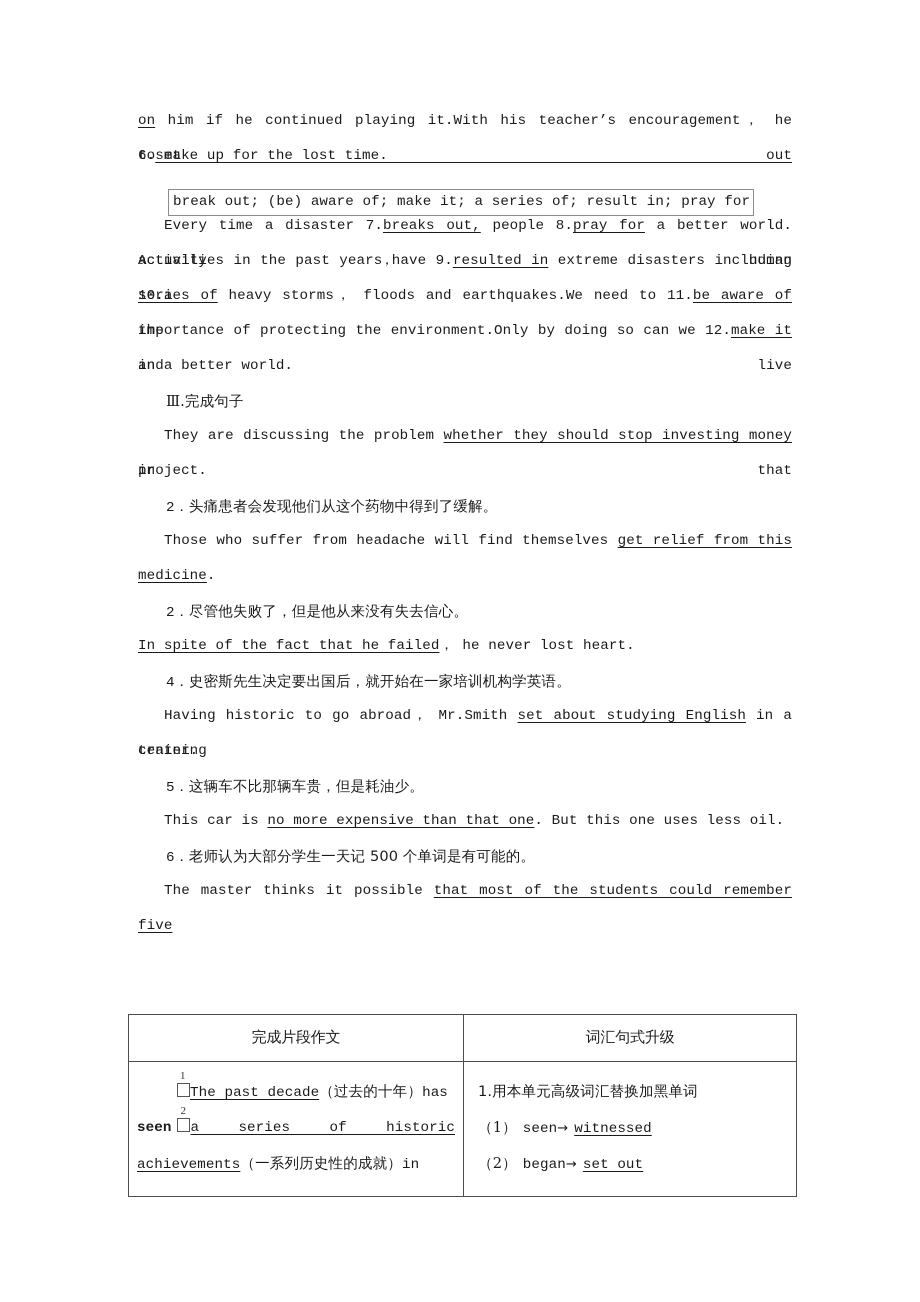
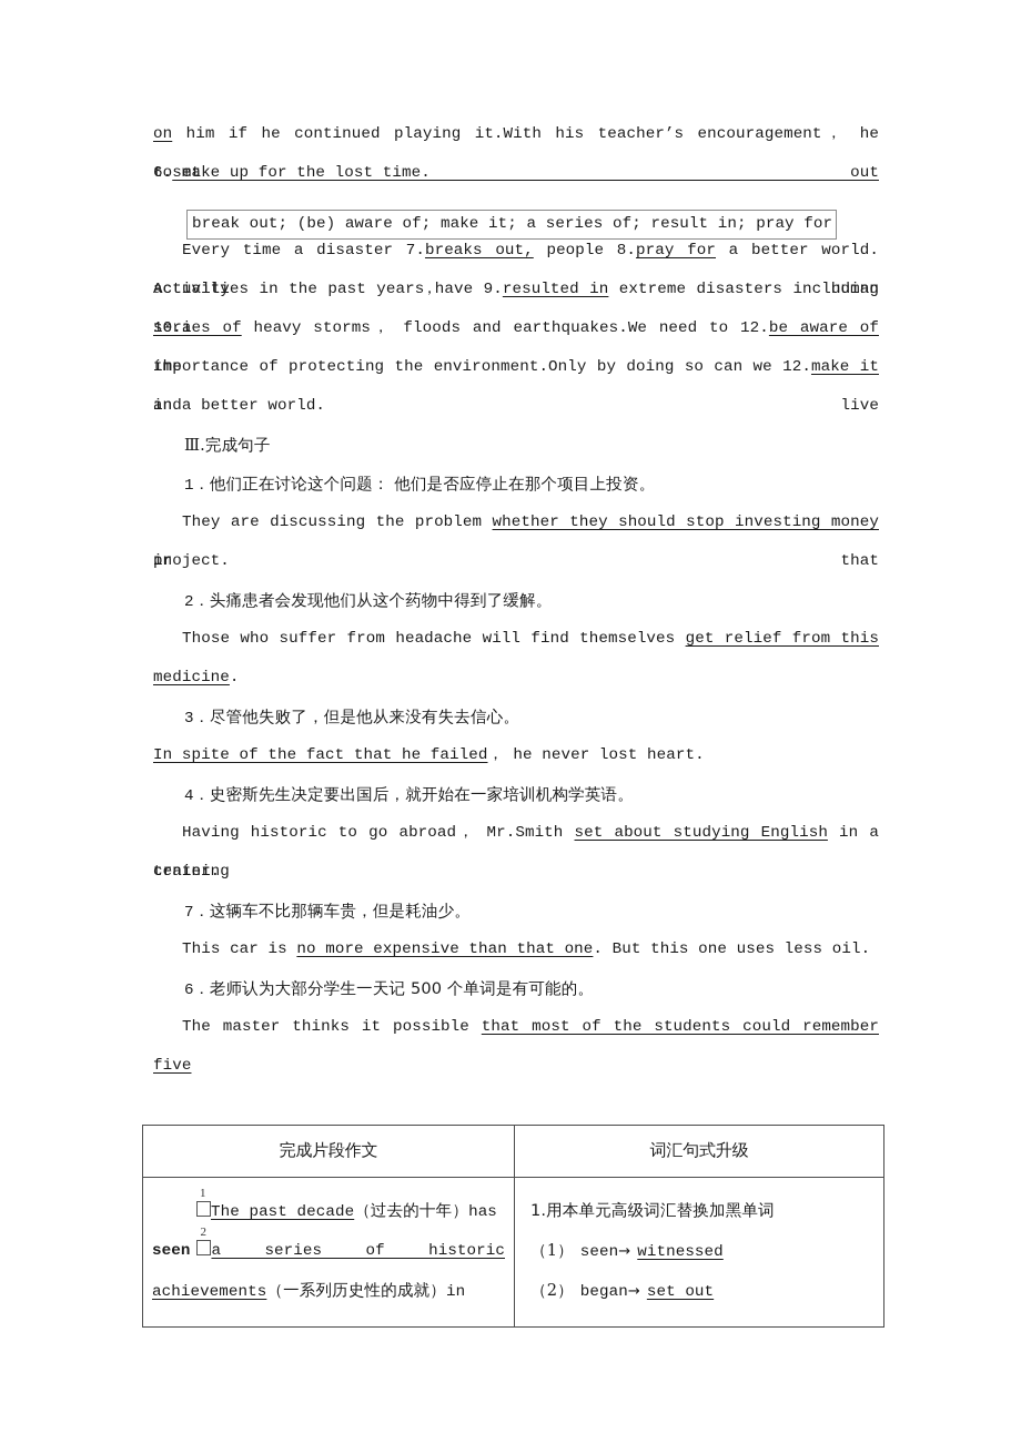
  on him if he continued playing it.With his teacher’s encouragement， he 6.set out
  to make up for the lost time.
  Every time a disaster 7.breaks out, people 8.pray for a better world. Actually， human
  activities in the past years have 9.resulted in extreme disasters including 10.a
- series of heavy storms， floods and earthquakes.We need to 11.be aware of the
+ series of heavy storms， floods and earthquakes.We need to 12.be aware of the
  importance of protecting the environment.Only by doing so can we 12.make it and live
  in a better world.
  Ⅲ.完成句子
+ 1．他们正在讨论这个问题： 他们是否应停止在那个项目上投资。
  They are discussing the problem whether they should stop investing money in that
  project.
  2．头痛患者会发现他们从这个药物中得到了缓解。
  Those who suffer from headache will find themselves get relief from this
  medicine.
- 2．尽管他失败了，但是他从来没有失去信心。
+ 3．尽管他失败了，但是他从来没有失去信心。
  In spite of the fact that he failed， he never lost heart.
  4．史密斯先生决定要出国后，就开始在一家培训机构学英语。
  Having historic to go abroad， Mr.Smith set about studying English in a training
  center.
- 5．这辆车不比那辆车贵，但是耗油少。
+ 7．这辆车不比那辆车贵，但是耗油少。
  This car is no more expensive than that one. But this one uses less oil.
  6．老师认为大部分学生一天记 500 个单词是有可能的。
  The master thinks it possible that most of the students could remember five
  break out; (be) aware of; make it; a series of; result in; pray for
  完成片段作文	词汇句式升级
  1The past decade（过去的十年）has seen2a series of historic achievements（一系列历史性的成就）in	1.用本单元高级词汇替换加黑单词 （1） seen→ witnessed （2） began→ set out
